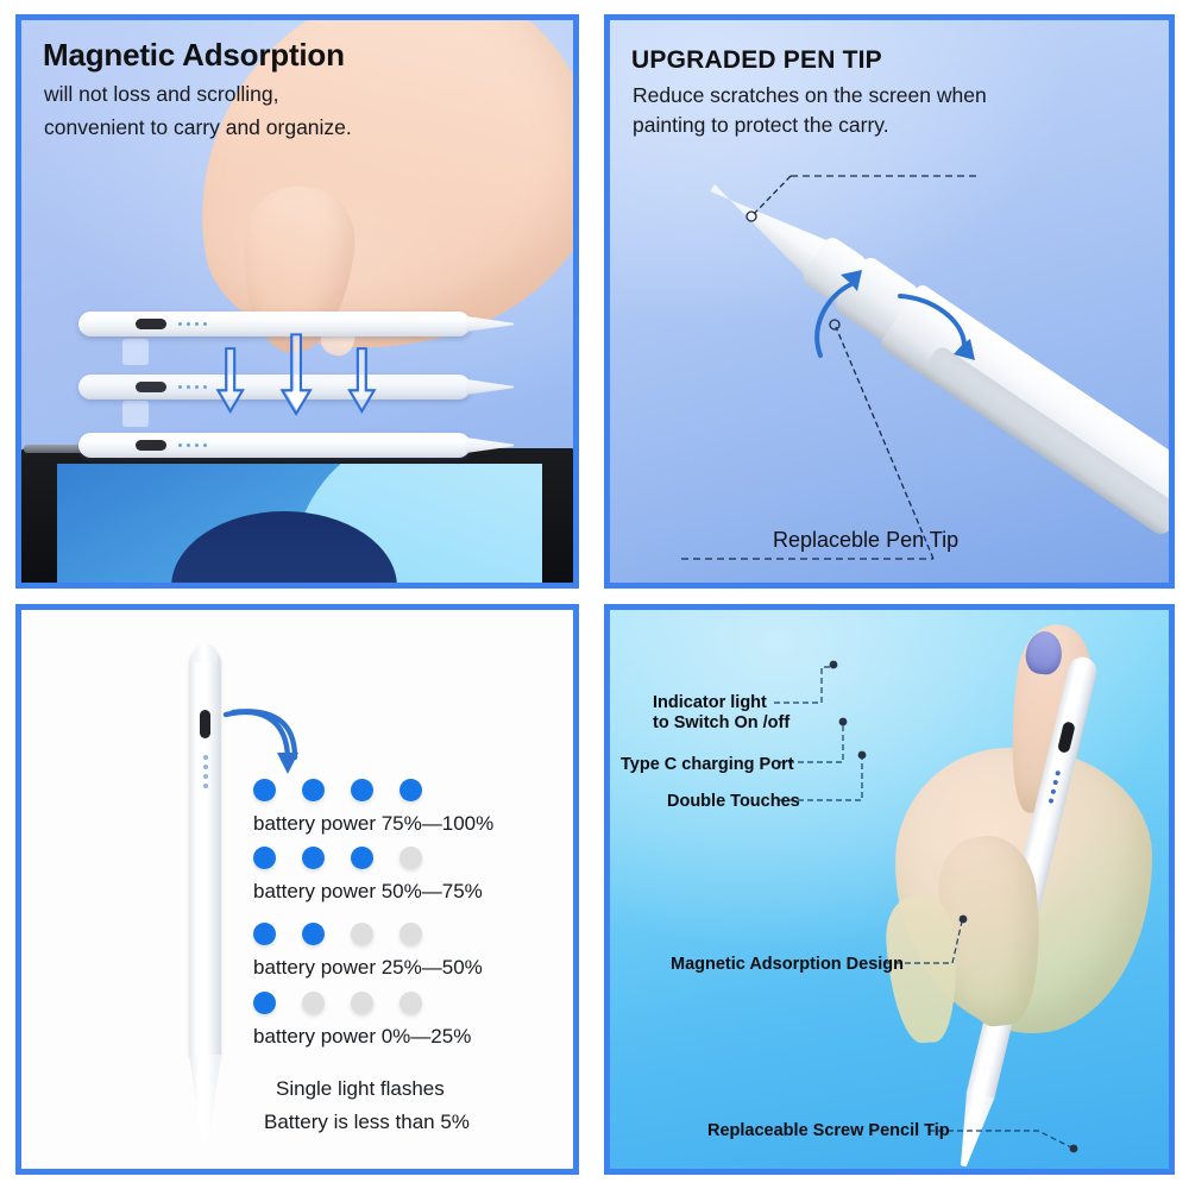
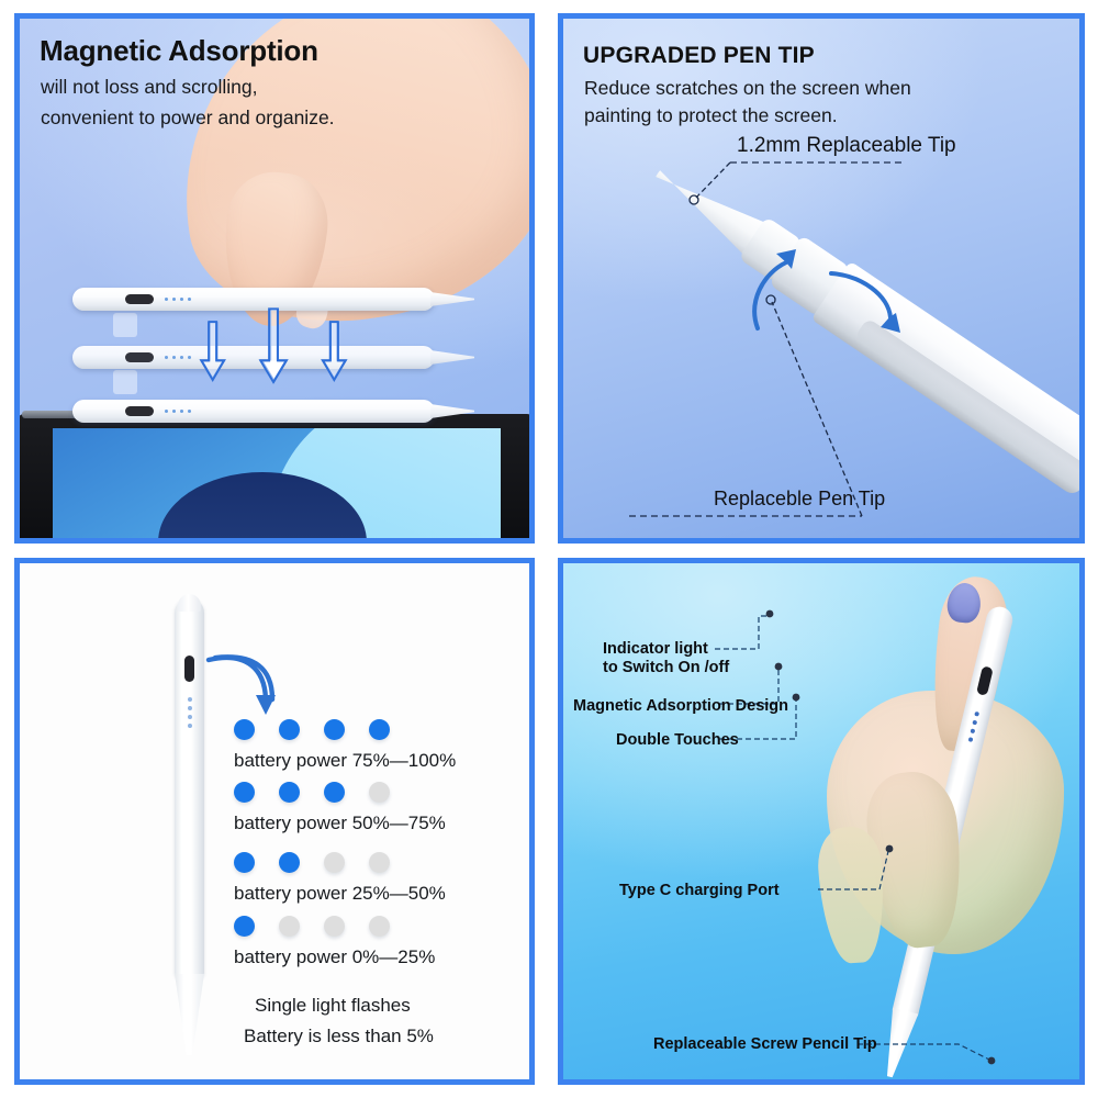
  Magnetic Adsorption
  will not loss and scrolling,
- convenient to carry and organize.
+ convenient to power and organize.
  UPGRADED PEN TIP
  Reduce scratches on the screen when
- painting to protect the carry.
+ painting to protect the screen.
+ 1.2mm Replaceable Tip
  Replaceble Pen Tip
  battery power 75%—100%
  battery power 50%—75%
  battery power 25%—50%
  battery power 0%—25%
  Single light flashes
  Battery is less than 5%
  Indicator light
  to Switch On /off
- Type C charging Port
+ Magnetic Adsorption Design
  Double Touches
- Magnetic Adsorption Design
+ Type C charging Port
  Replaceable Screw Pencil Tip
